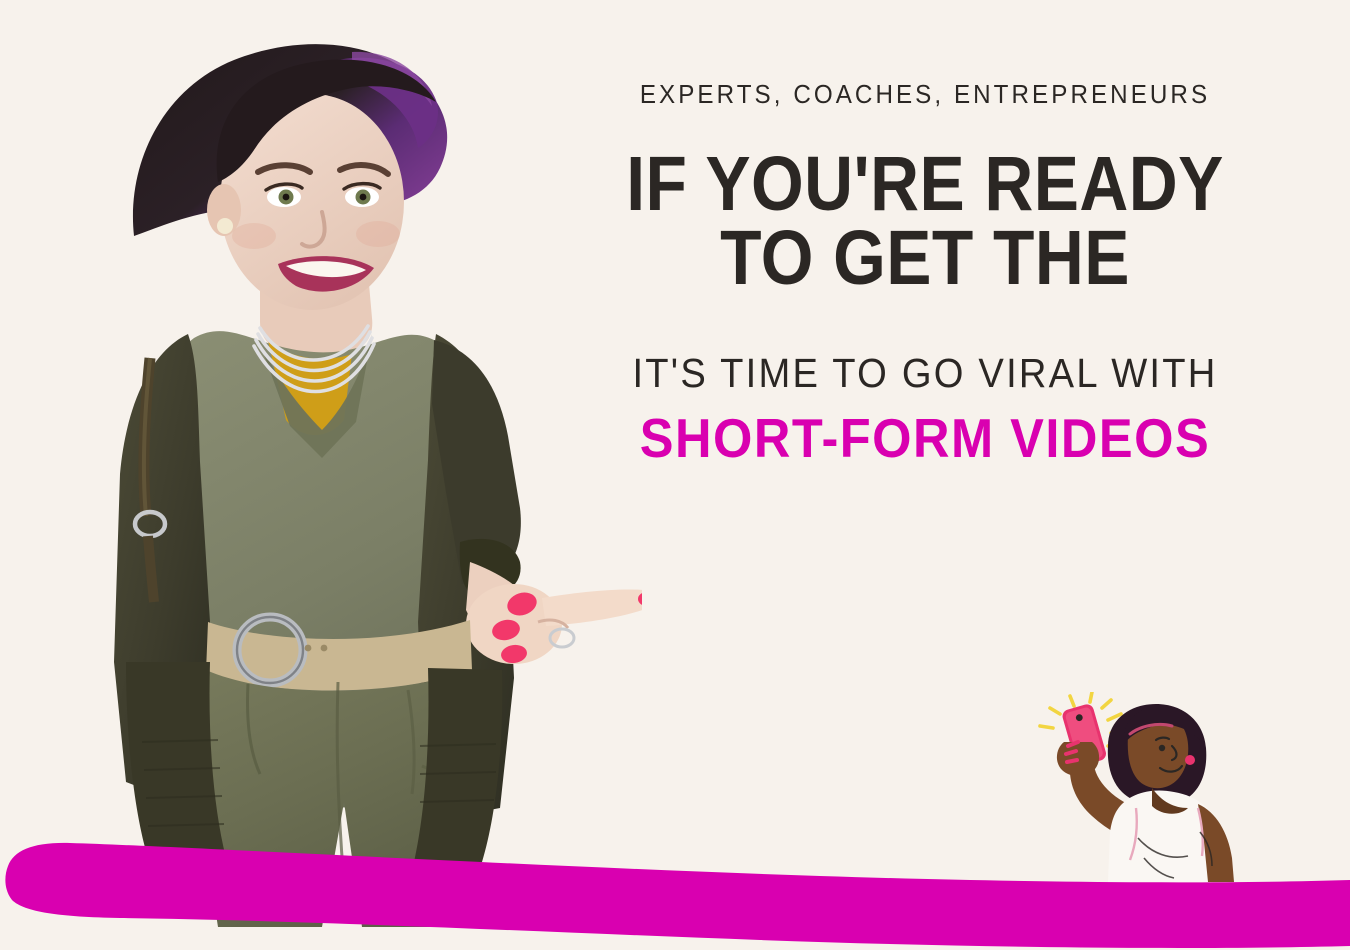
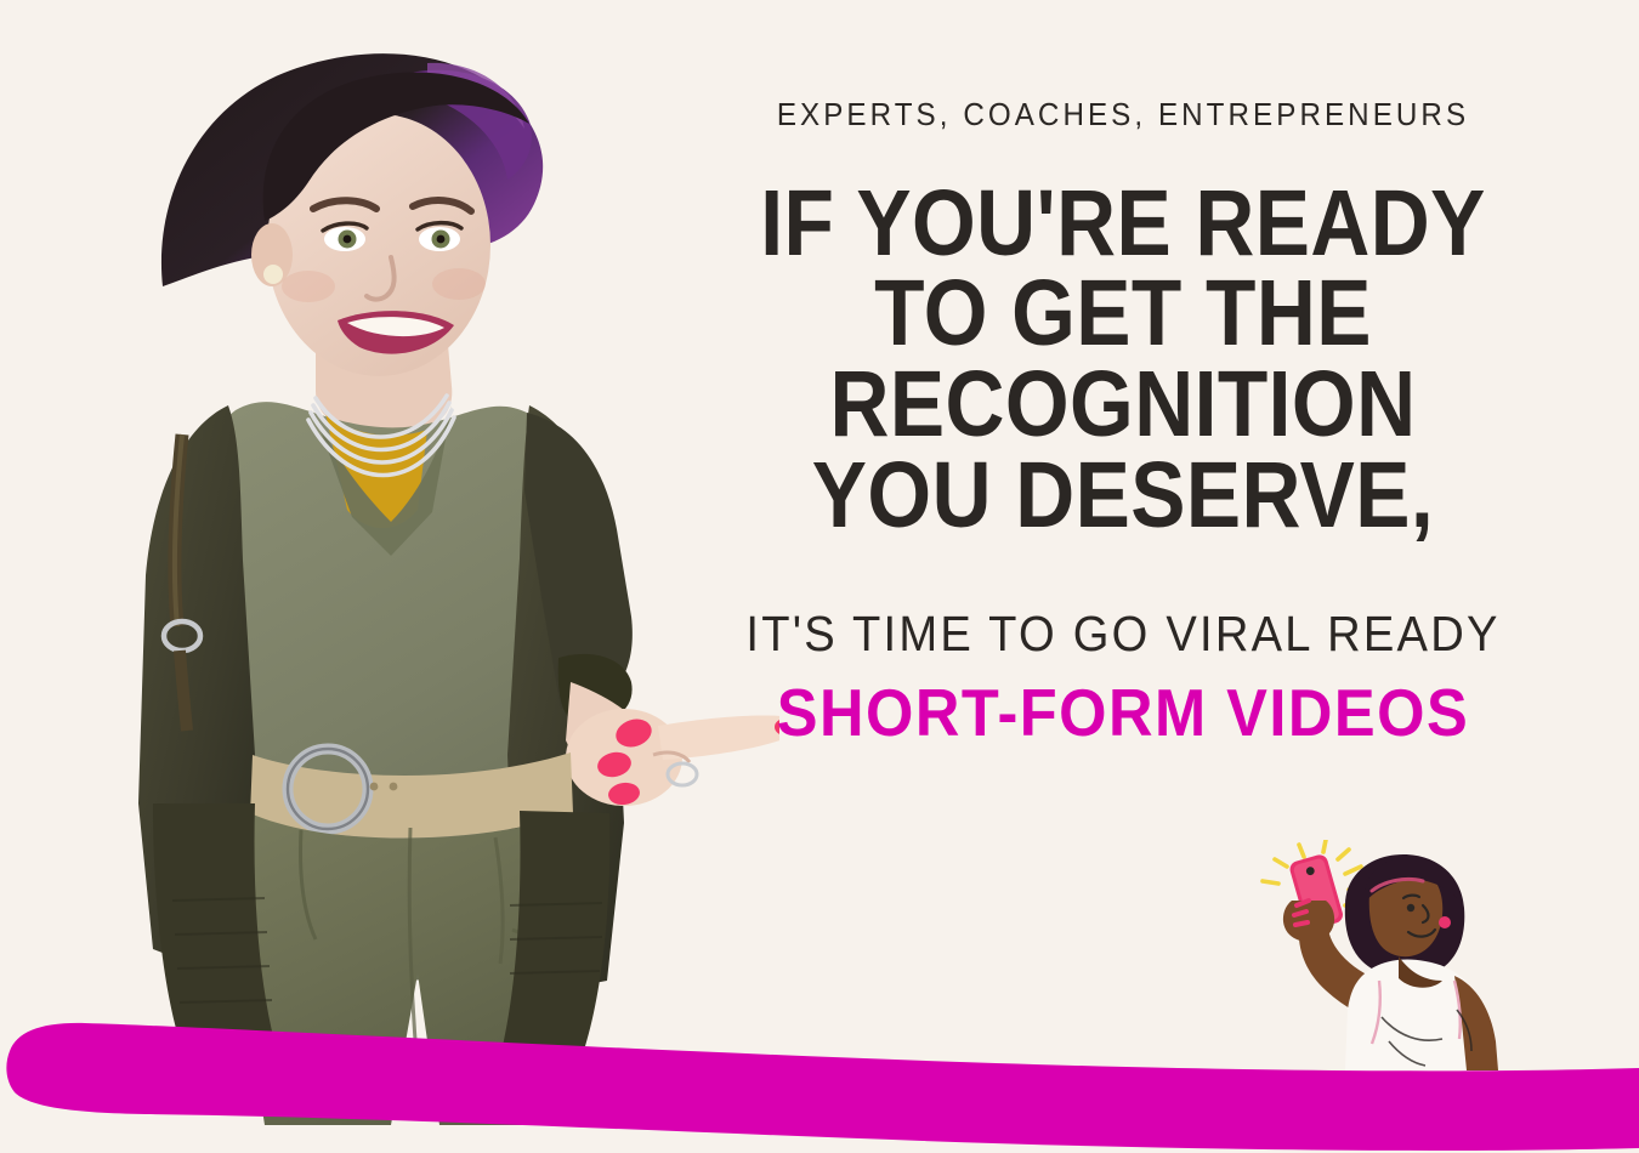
  EXPERTS, COACHES, ENTREPRENEURS
  IF YOU'RE READY
  TO GET THE
+ RECOGNITION
+ YOU DESERVE,
- IT'S TIME TO GO VIRAL WITH
+ IT'S TIME TO GO VIRAL READY
  SHORT-FORM VIDEOS
